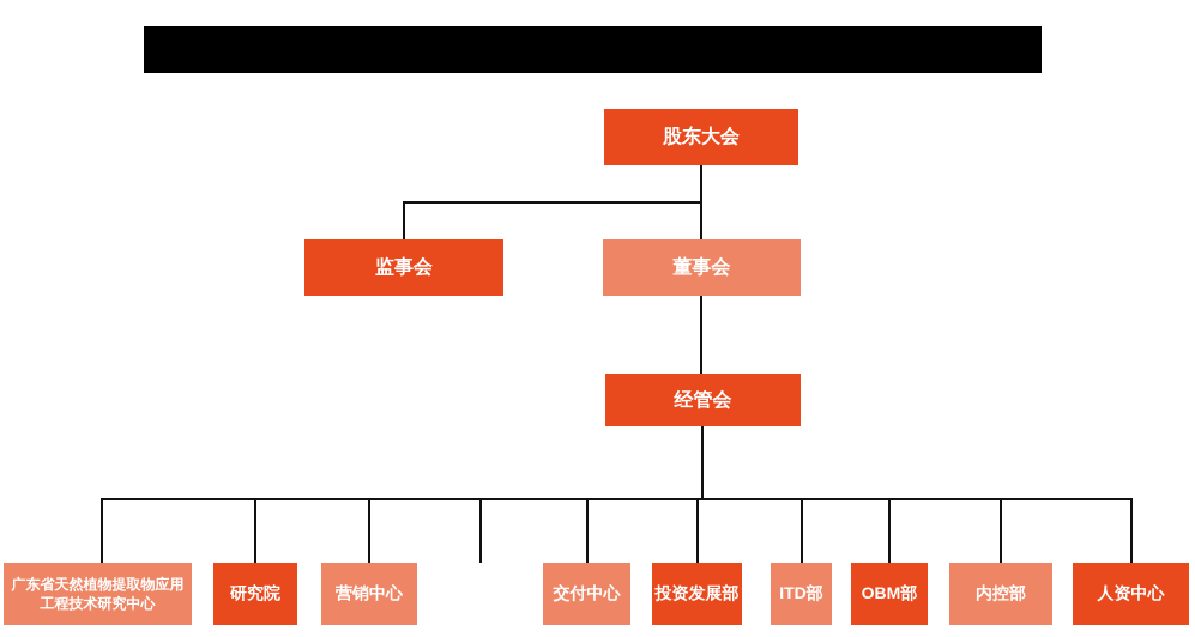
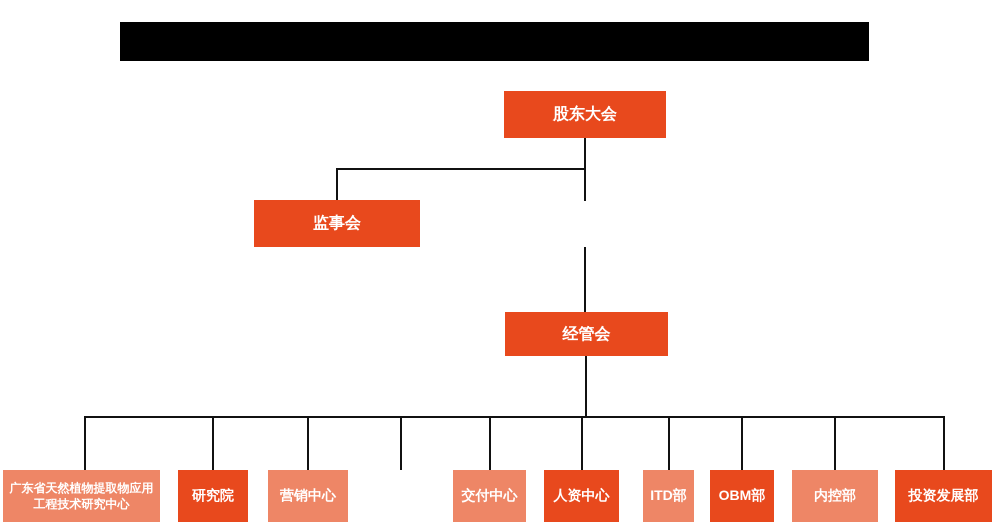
  股东大会
  监事会
- 董事会
  经管会
  广东省天然植物提取物应用工程技术研究中心
  研究院
  营销中心
  交付中心
- 投资发展部
+ 人资中心
  ITD部
  OBM部
  内控部
- 人资中心
+ 投资发展部
